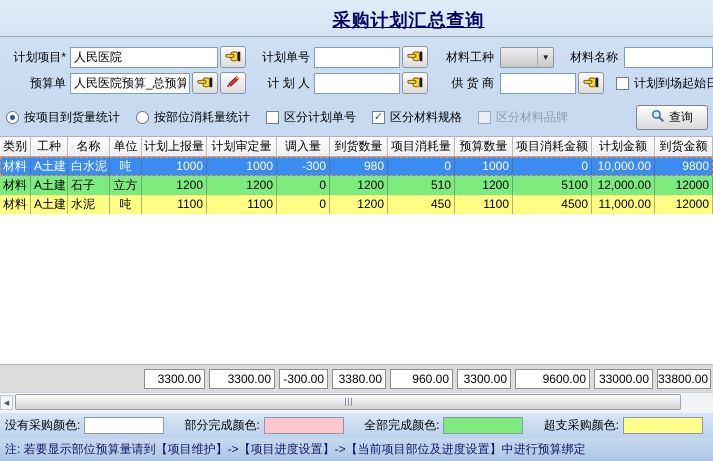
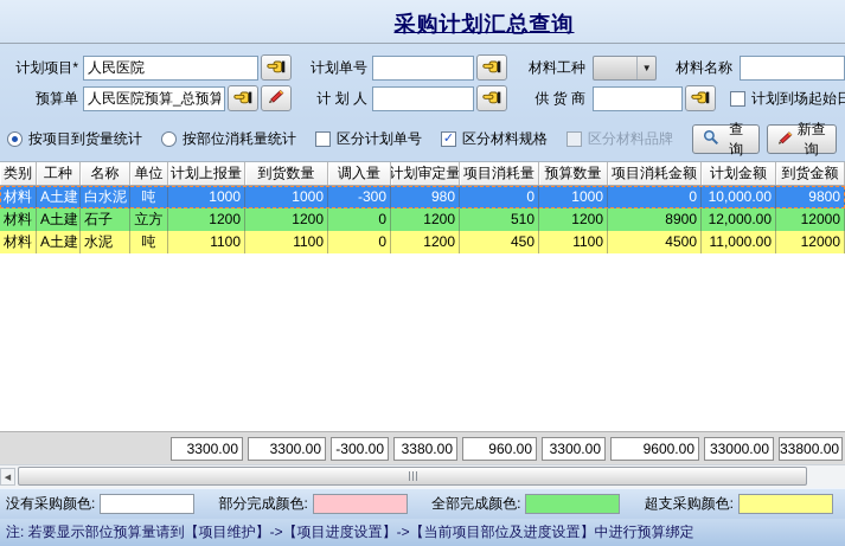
  采购计划汇总查询
  计划项目*
  人民医院
  计划单号
  材料工种
  ▼
  材料名称
  预算单
  人民医院预算_总预算
  计 划 人
  供 货 商
  计划到场起始日
  按项目到货量统计
  按部位消耗量统计
  区分计划单号
  ✓
  区分材料规格
  区分材料品牌
  查询
+ 新查询
  类别
  工种
  名称
  单位
  计划上报量
- 计划审定量
+ 到货数量
  调入量
- 到货数量
+ 计划审定量
  项目消耗量
  预算数量
  项目消耗金额
  计划金额
  到货金额
  材料
  A土建
  白水泥
  吨
  1000
  1000
  -300
  980
  0
  1000
  0
  10,000.00
  9800
  材料
  A土建
  石子
  立方
  1200
  1200
  0
  1200
  510
  1200
- 5100
+ 8900
  12,000.00
  12000
  材料
  A土建
  水泥
  吨
  1100
  1100
  0
  1200
  450
  1100
  4500
  11,000.00
  12000
  3300.00
  3300.00
  -300.00
  3380.00
  960.00
  3300.00
  9600.00
  33000.00
  33800.00
  没有采购颜色:
  部分完成颜色:
  全部完成颜色:
  超支采购颜色:
  注: 若要显示部位预算量请到【项目维护】->【项目进度设置】->【当前项目部位及进度设置】中进行预算绑定
